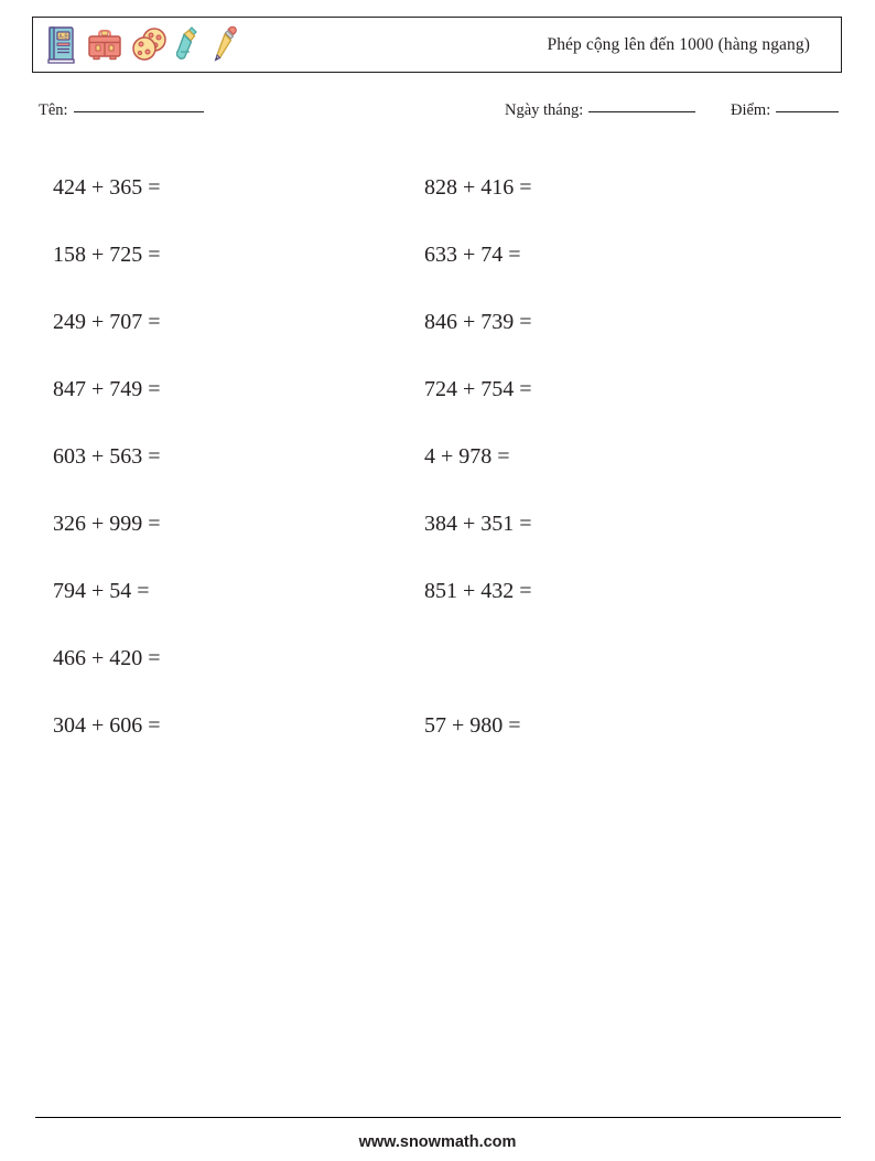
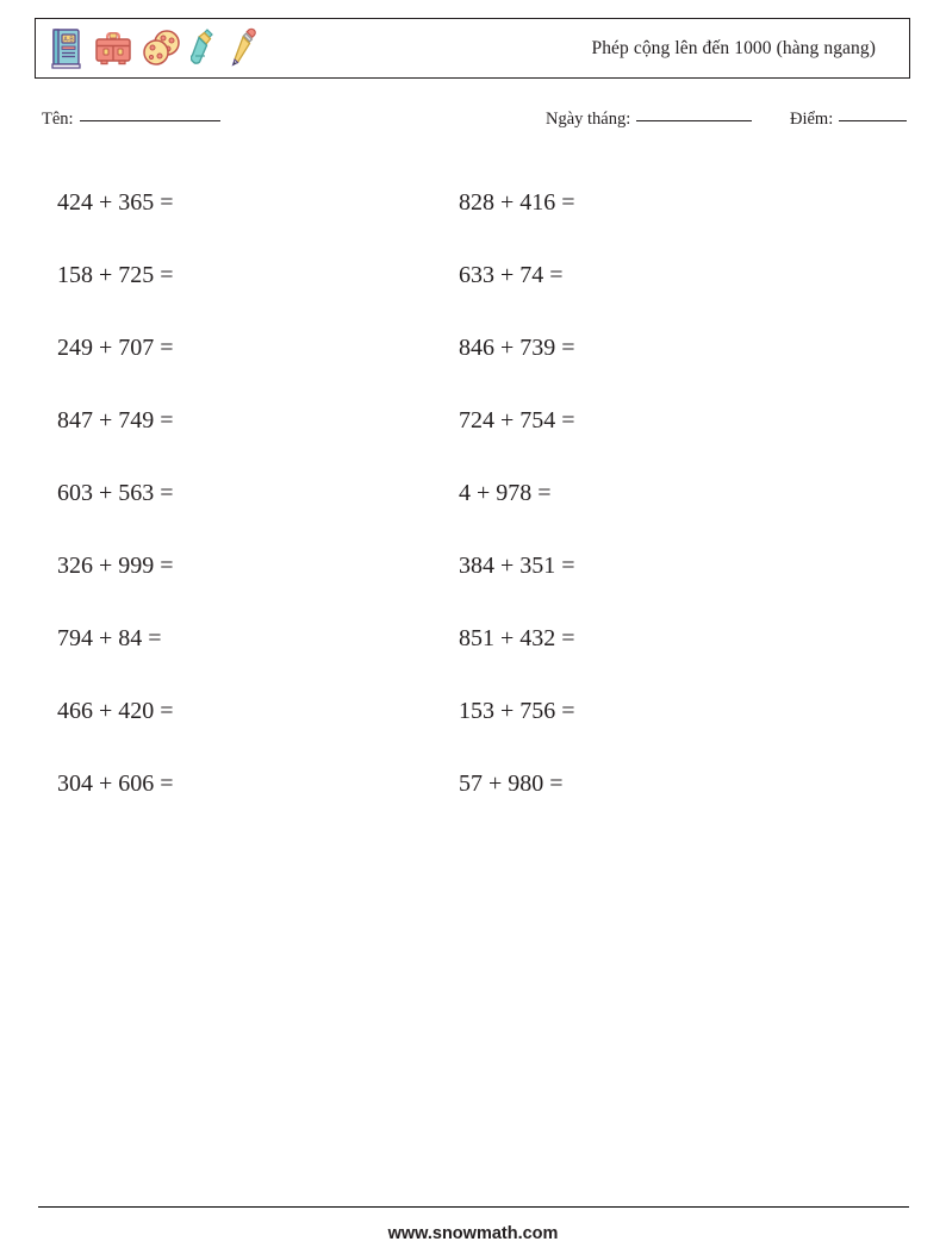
  Phép cộng lên đến 1000 (hàng ngang)
  Tên:
  Ngày tháng:
  Điểm:
  424 + 365 =
  828 + 416 =
  158 + 725 =
  633 + 74 =
  249 + 707 =
  846 + 739 =
  847 + 749 =
  724 + 754 =
  603 + 563 =
  4 + 978 =
  326 + 999 =
  384 + 351 =
- 794 + 54 =
+ 794 + 84 =
  851 + 432 =
  466 + 420 =
+ 153 + 756 =
  304 + 606 =
  57 + 980 =
  www.snowmath.com
